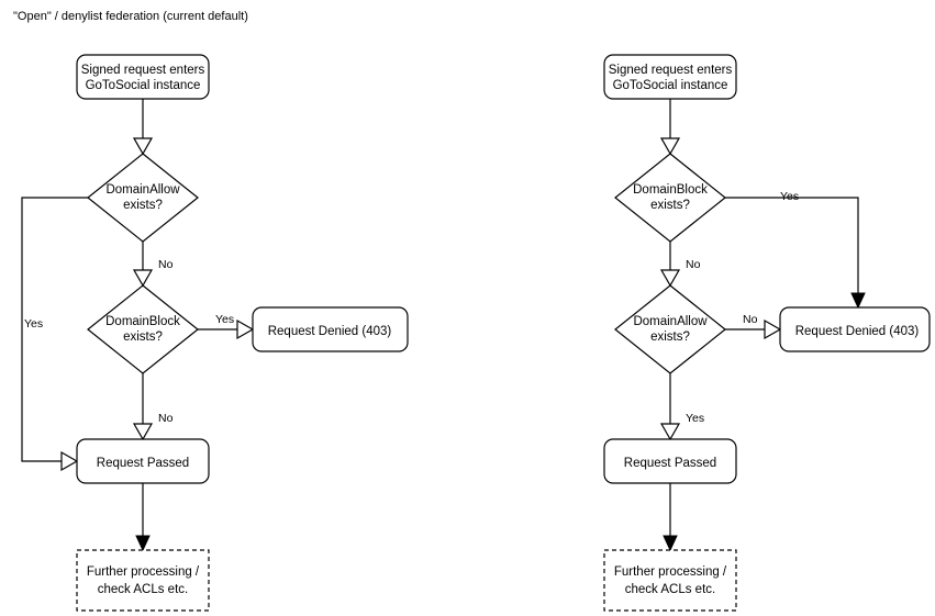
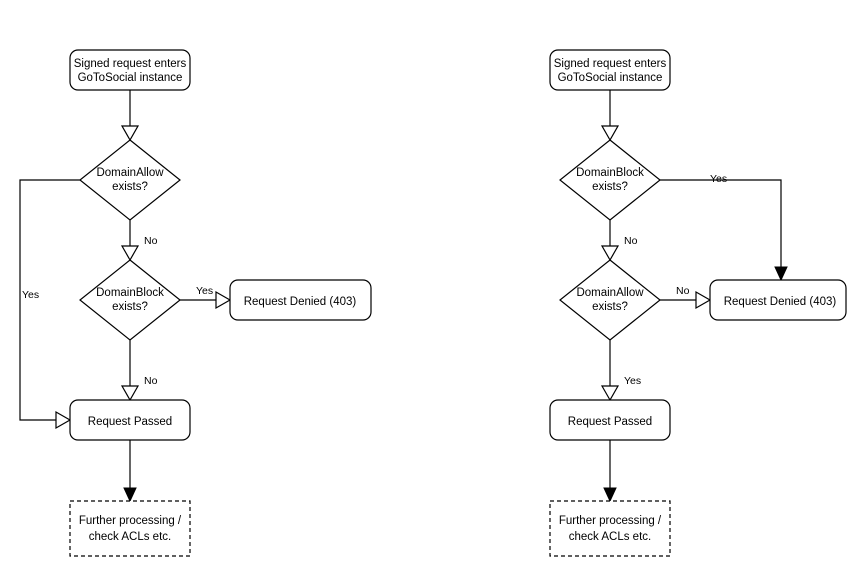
- "Open" / denylist federation (current default)
  Signed request enters
  GoToSocial instance
  DomainAllow
  exists?
  Yes
  No
  DomainBlock
  exists?
  Yes
  Request Denied (403)
  No
  Request Passed
  Further processing /
  check ACLs etc.
  Signed request enters
  GoToSocial instance
  DomainBlock
  exists?
  Yes
  No
  DomainAllow
  exists?
  No
  Request Denied (403)
  Yes
  Request Passed
  Further processing /
  check ACLs etc.
